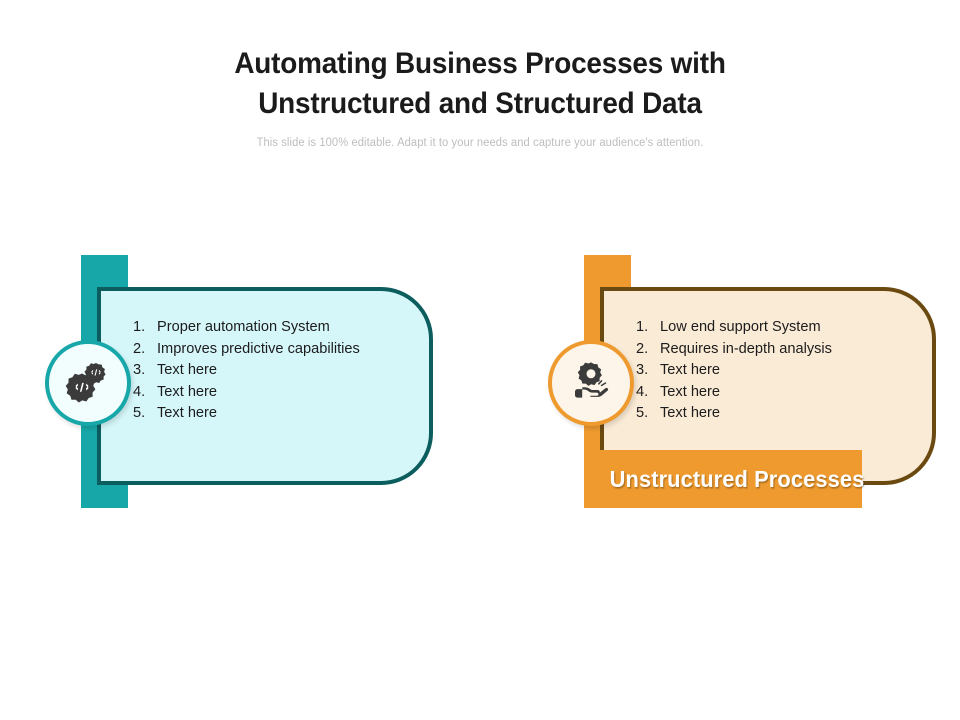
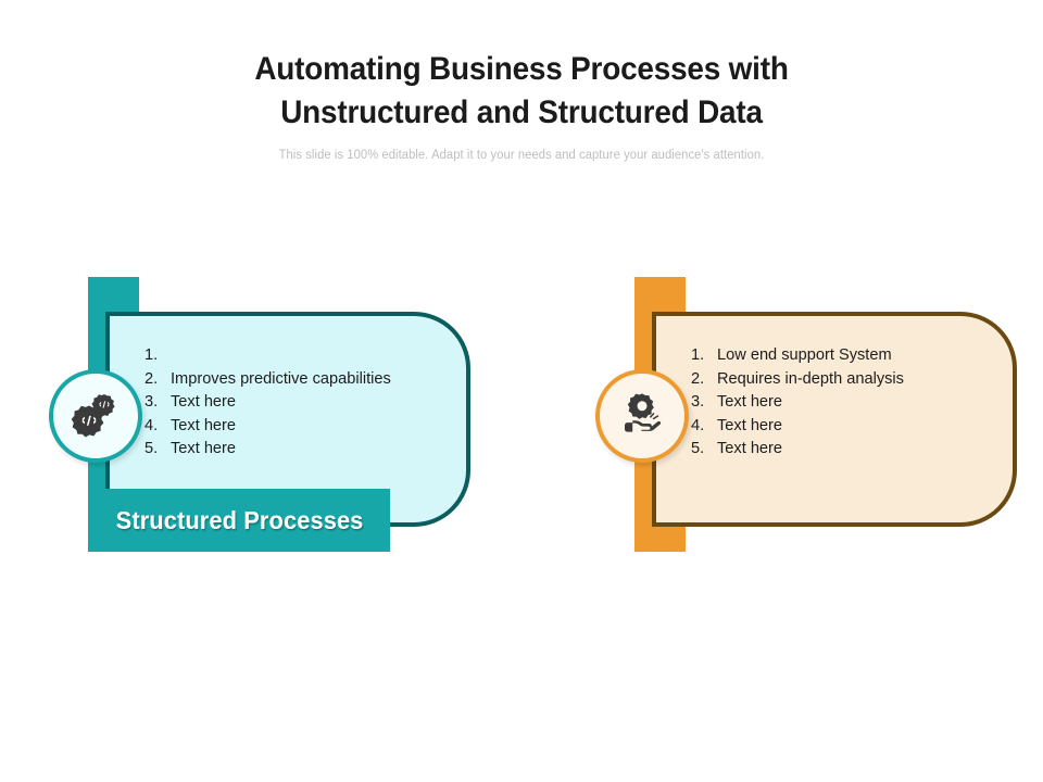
  Automating Business Processes with
  Unstructured and Structured Data
  This slide is 100% editable. Adapt it to your needs and capture your audience's attention.
  1.
- Proper automation System
  2.
  Improves predictive capabilities
  3.
  Text here
  4.
  Text here
  5.
  Text here
+ Structured Processes
  1.
  Low end support System
  2.
  Requires in-depth analysis
  3.
  Text here
  4.
  Text here
  5.
  Text here
- Unstructured Processes
